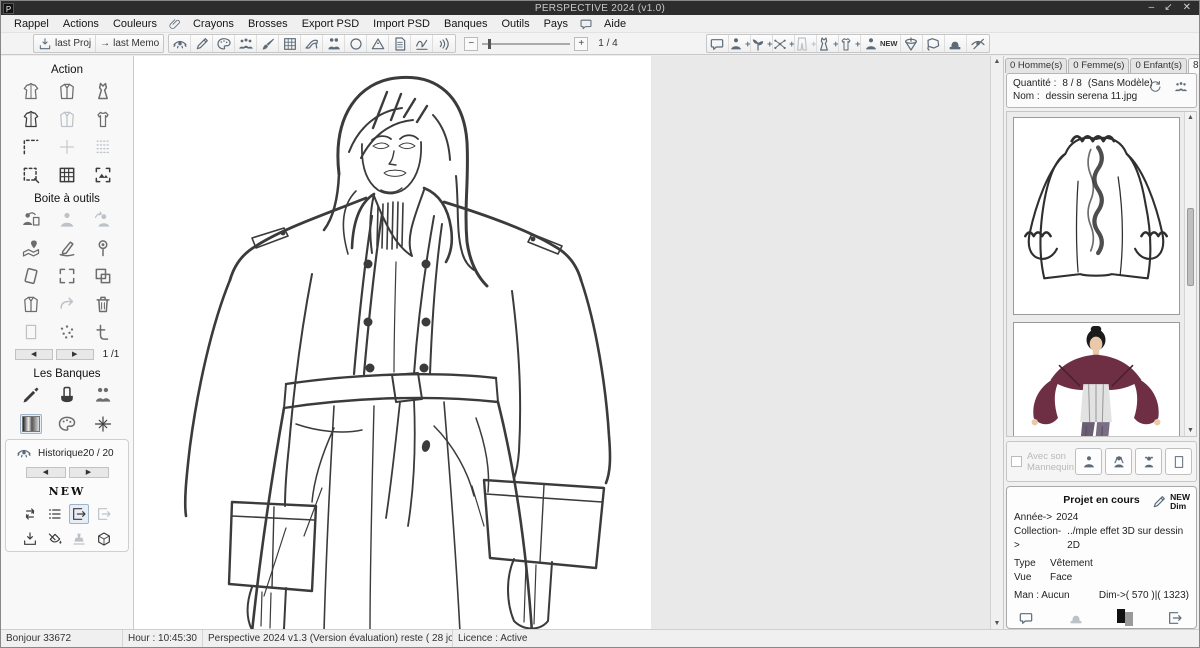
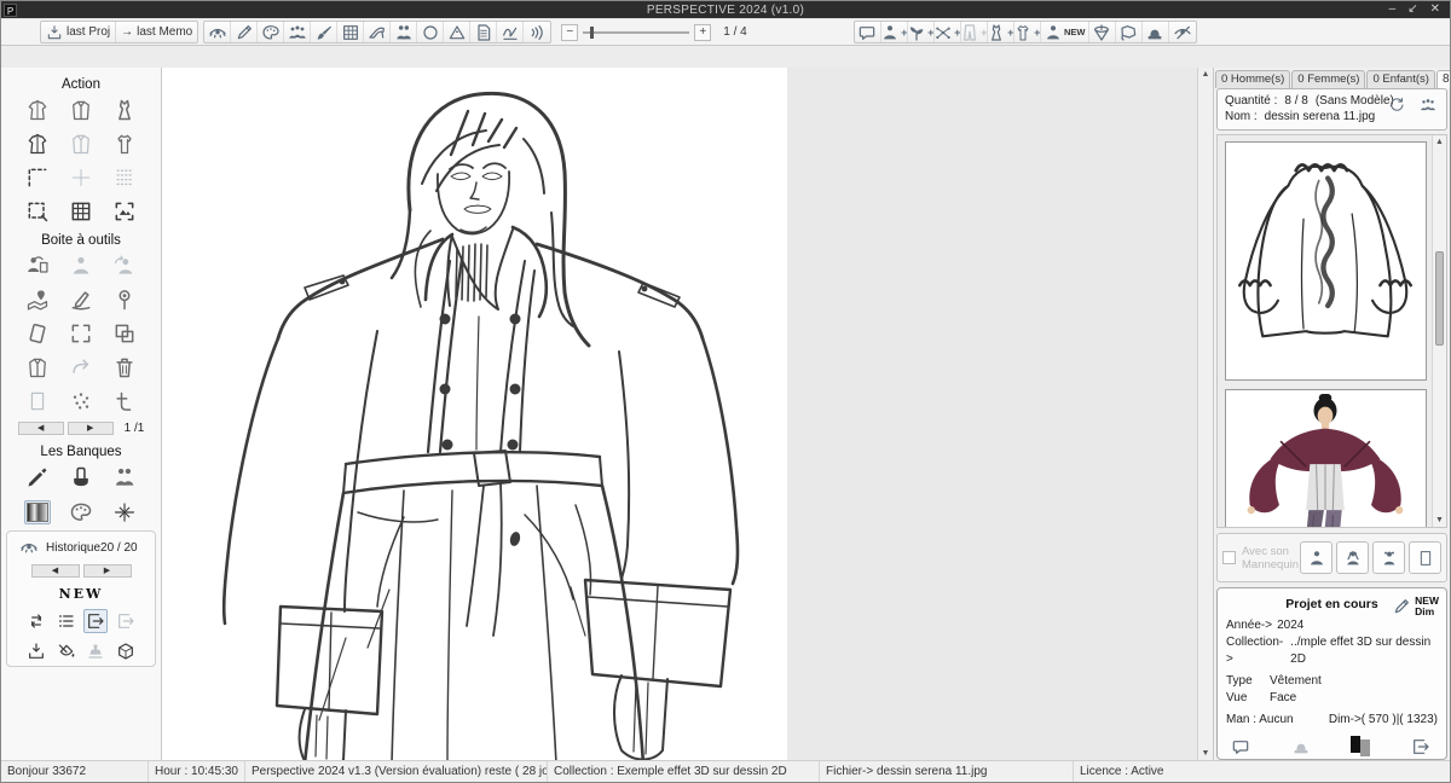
  P
  PERSPECTIVE 2024 (v1.0)
  –
  ↙
  ✕
- Rappel
- Actions
- Couleurs
- Crayons
- Brosses
- Export PSD
- Import PSD
- Banques
- Outils
- Pays
- Aide
  last Proj
  →
  last Memo
  −
  +
  1 / 4
  +
  +
  +
  +
  +
  +
  NEW
  Action
  Boite à outils
  1 /1
  Les Banques
  Historique20 / 20
  NEW
  0 Homme(s)
  0 Femme(s)
  0 Enfant(s)
  Quantité :
  8 / 8
  (Sans Modèle
  Nom :
  dessin serena 11.jpg
  Avec son Mannequin
  Projet en cours
  NEW
  Dim
  Année->
  2024
  Collection->
  ../mple effet 3D sur dessin 2D
  Type
  Vêtement
  Vue
  Face
  Man : Aucun
  Dim->( 570 )|( 1323)
  Bonjour 33672
  Hour : 10:45:30
  Perspective 2024 v1.3 (Version évaluation) reste ( 28 jo
+ Collection : Exemple effet 3D sur dessin 2D
+ Fichier-> dessin serena 11.jpg
  Licence : Active
